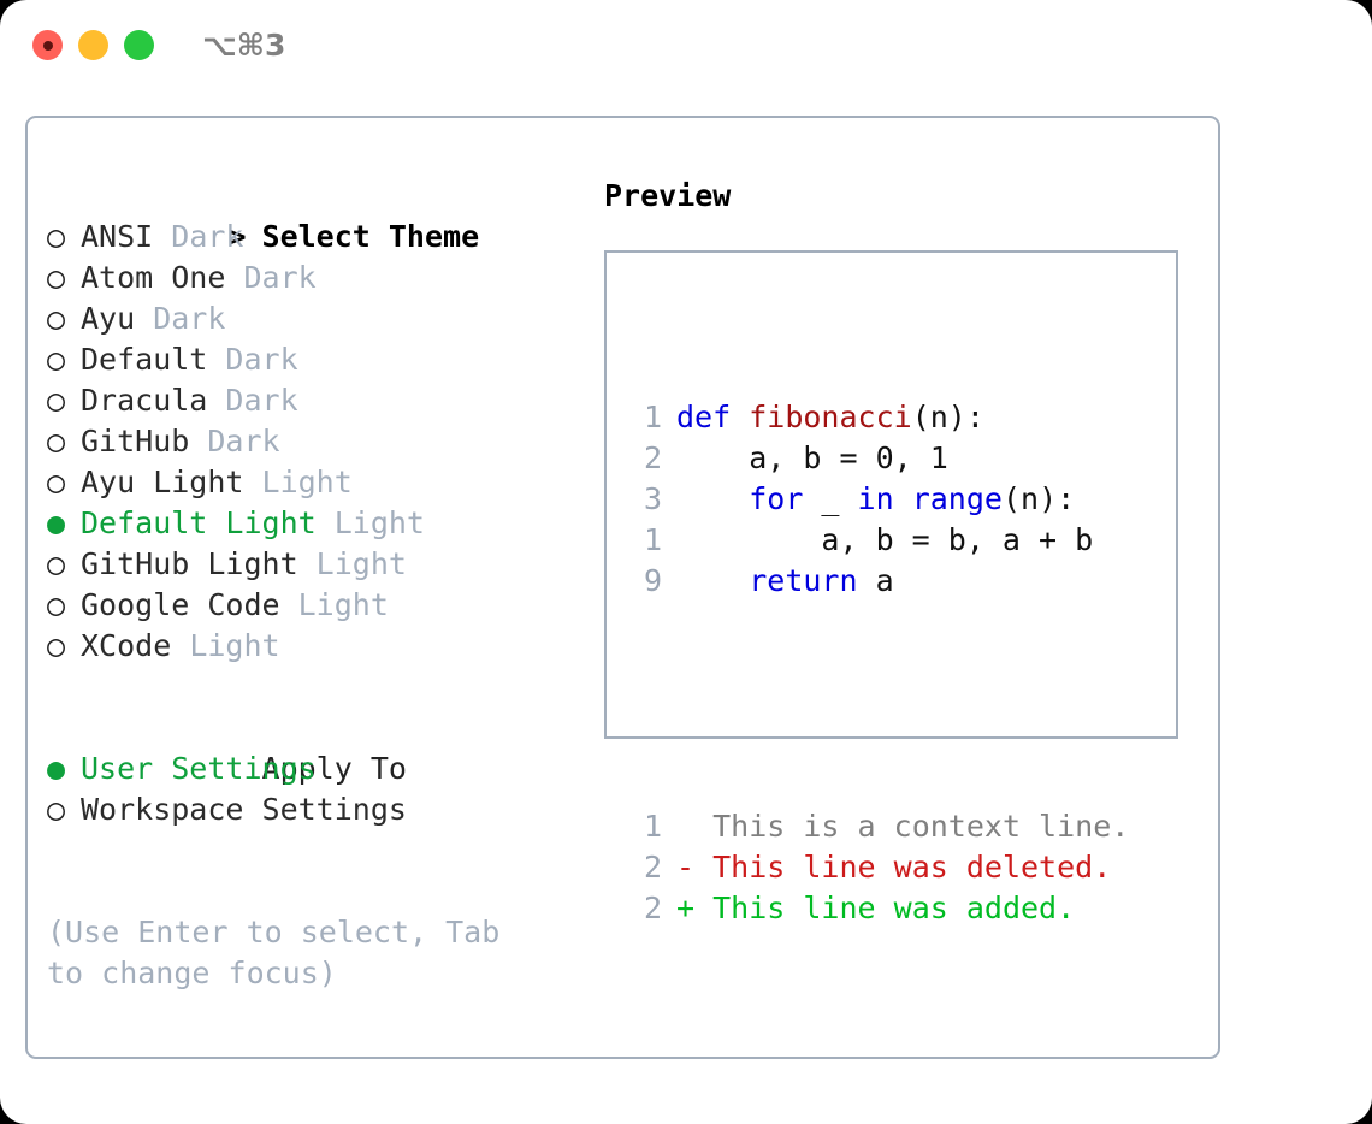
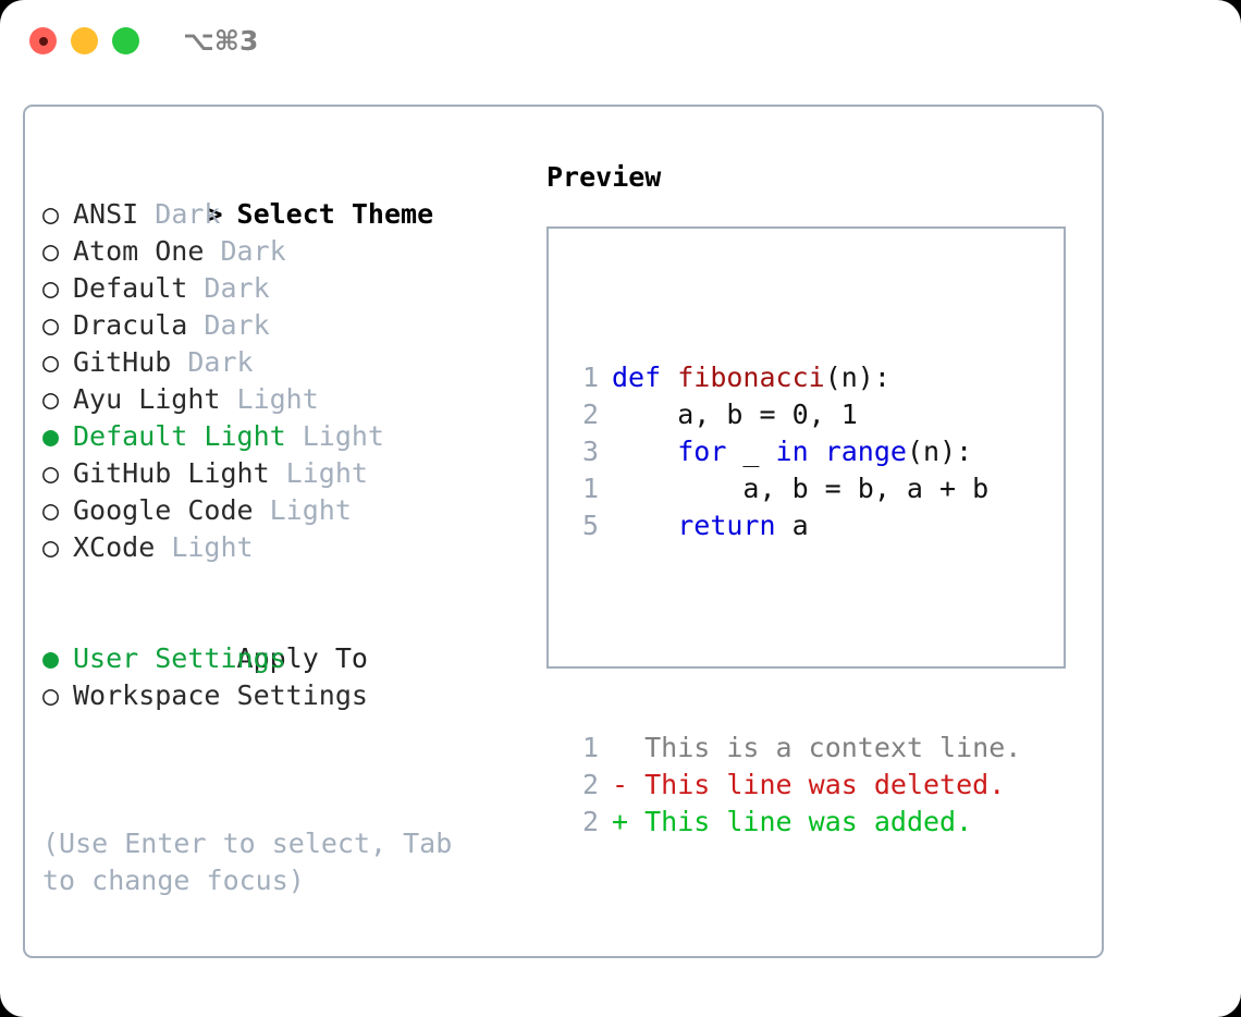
  ⌥⌘3
  > Select Theme
  ○ ANSI Dark
  ○ Atom One Dark
- ○ Ayu Dark
  ○ Default Dark
  ○ Dracula Dark
  ○ GitHub Dark
  ○ Ayu Light Light
  ● Default Light Light
  ○ GitHub Light Light
  ○ Google Code Light
  ○ XCode Light
  Apply To
  ● User Settings
  ○ Workspace Settings
  (Use Enter to select, Tab to change focus)
  Preview
  1 def fibonacci(n):
  2 a, b = 0, 1
  3 for _ in range(n):
  1 a, b = b, a + b
- 9 return a
+ 5 return a
  1 This is a context line.
  2 - This line was deleted.
  2 + This line was added.
